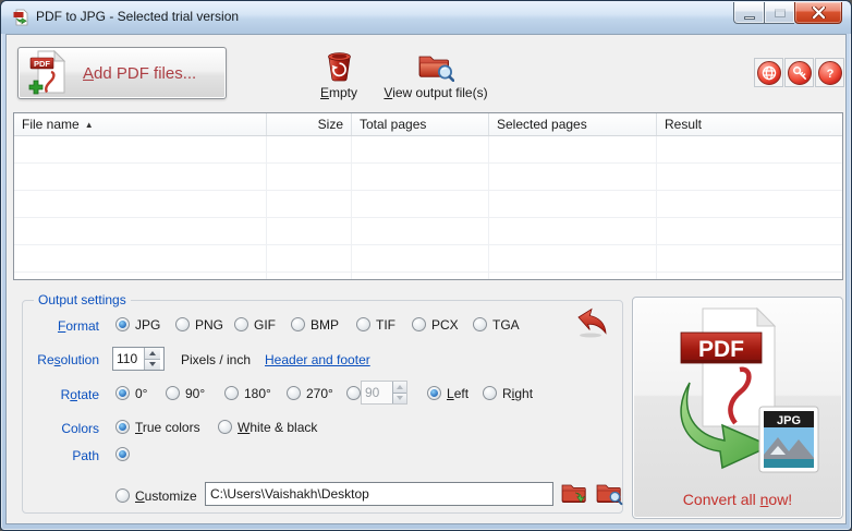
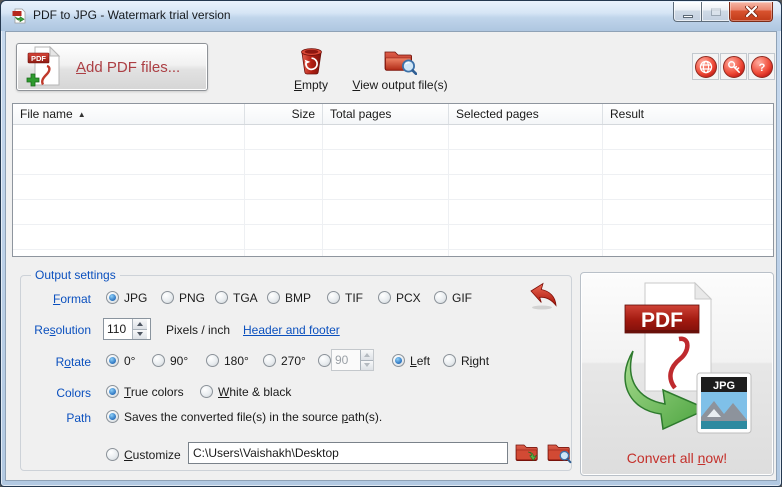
- PDF to JPG - Selected trial version
+ PDF to JPG - Watermark trial version
  PDF
  Add PDF files...
  Empty
  View output file(s)
  ?
  File name ▲
  Size
  Total pages
  Selected pages
  Result
  Output settings
  Format
  JPG
  PNG
- GIF
+ TGA
  BMP
  TIF
  PCX
- TGA
+ GIF
  Resolution
  110
  Pixels / inch
  Header and footer
  Rotate
  0°
  90°
  180°
  270°
  90
  Left
  Right
  Colors
  True colors
  White & black
  Path
+ Saves the converted file(s) in the source path(s).
  Customize
  C:\Users\Vaishakh\Desktop
  PDF
  JPG
  Convert all now!
